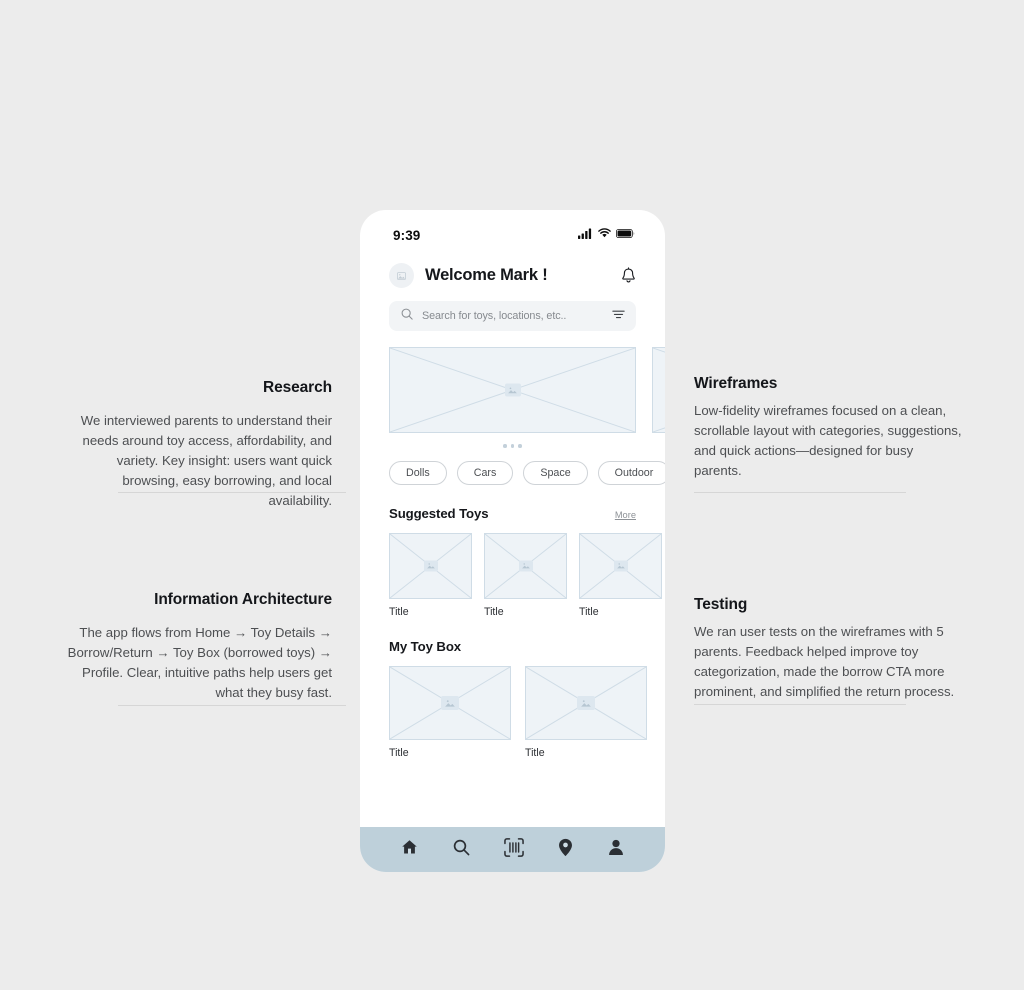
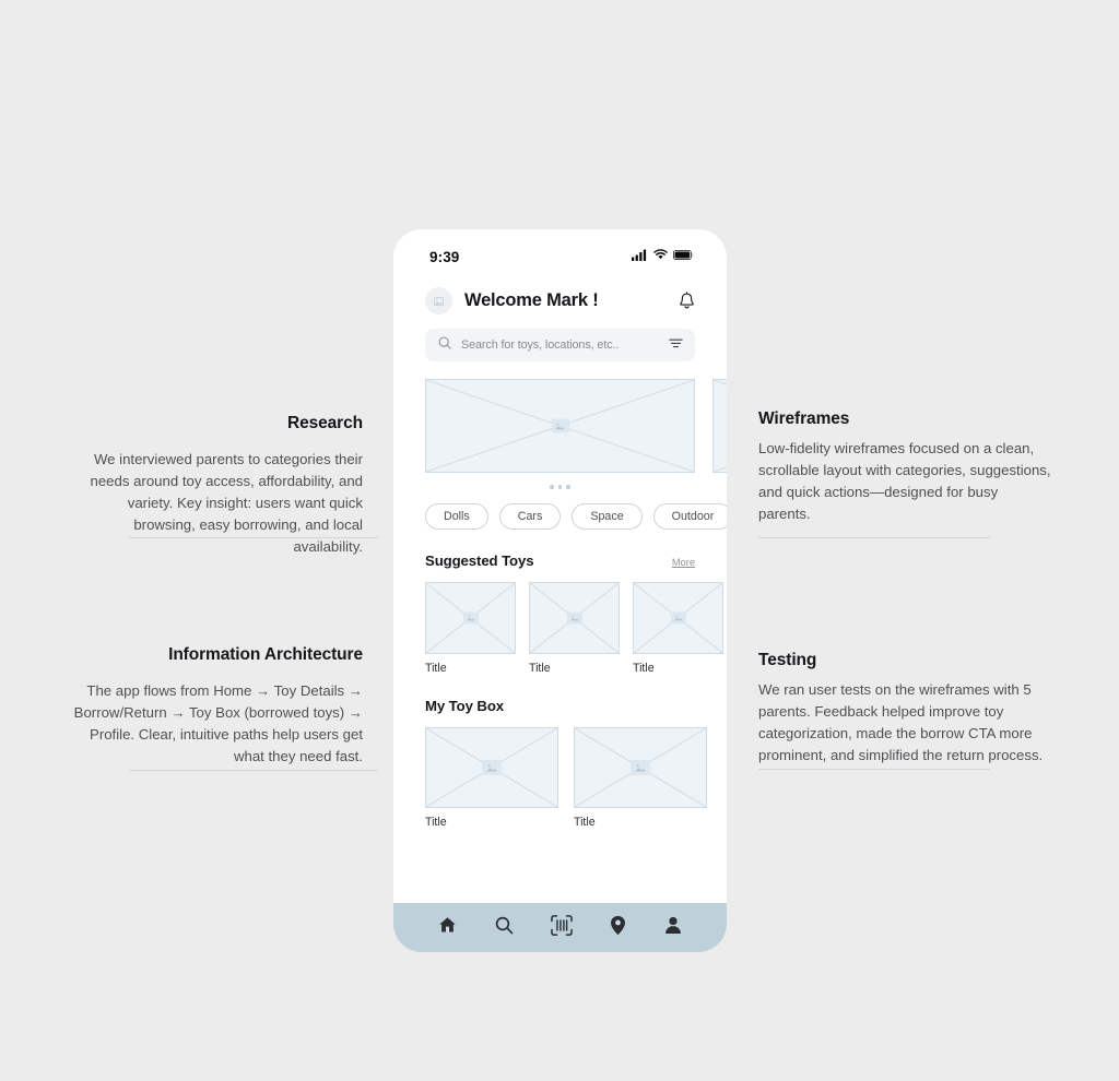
  Research
- We interviewed parents to understand their needs around toy access, affordability, and variety. Key insight: users want quick browsing, easy borrowing, and local availability.
+ We interviewed parents to categories their needs around toy access, affordability, and variety. Key insight: users want quick browsing, easy borrowing, and local availability.
  Information Architecture
- The app flows from Home → Toy Details → Borrow/Return → Toy Box (borrowed toys) → Profile. Clear, intuitive paths help users get what they busy fast.
+ The app flows from Home → Toy Details → Borrow/Return → Toy Box (borrowed toys) → Profile. Clear, intuitive paths help users get what they need fast.
  Wireframes
  Low-fidelity wireframes focused on a clean, scrollable layout with categories, suggestions, and quick actions—designed for busy parents.
  Testing
  We ran user tests on the wireframes with 5 parents. Feedback helped improve toy categorization, made the borrow CTA more prominent, and simplified the return process.
  9:39
  Welcome Mark !
  Search for toys, locations, etc..
  Dolls
  Cars
  Space
  Outdoor
  Suggested Toys
  More
  Title
  Title
  Title
  My Toy Box
  Title
  Title
